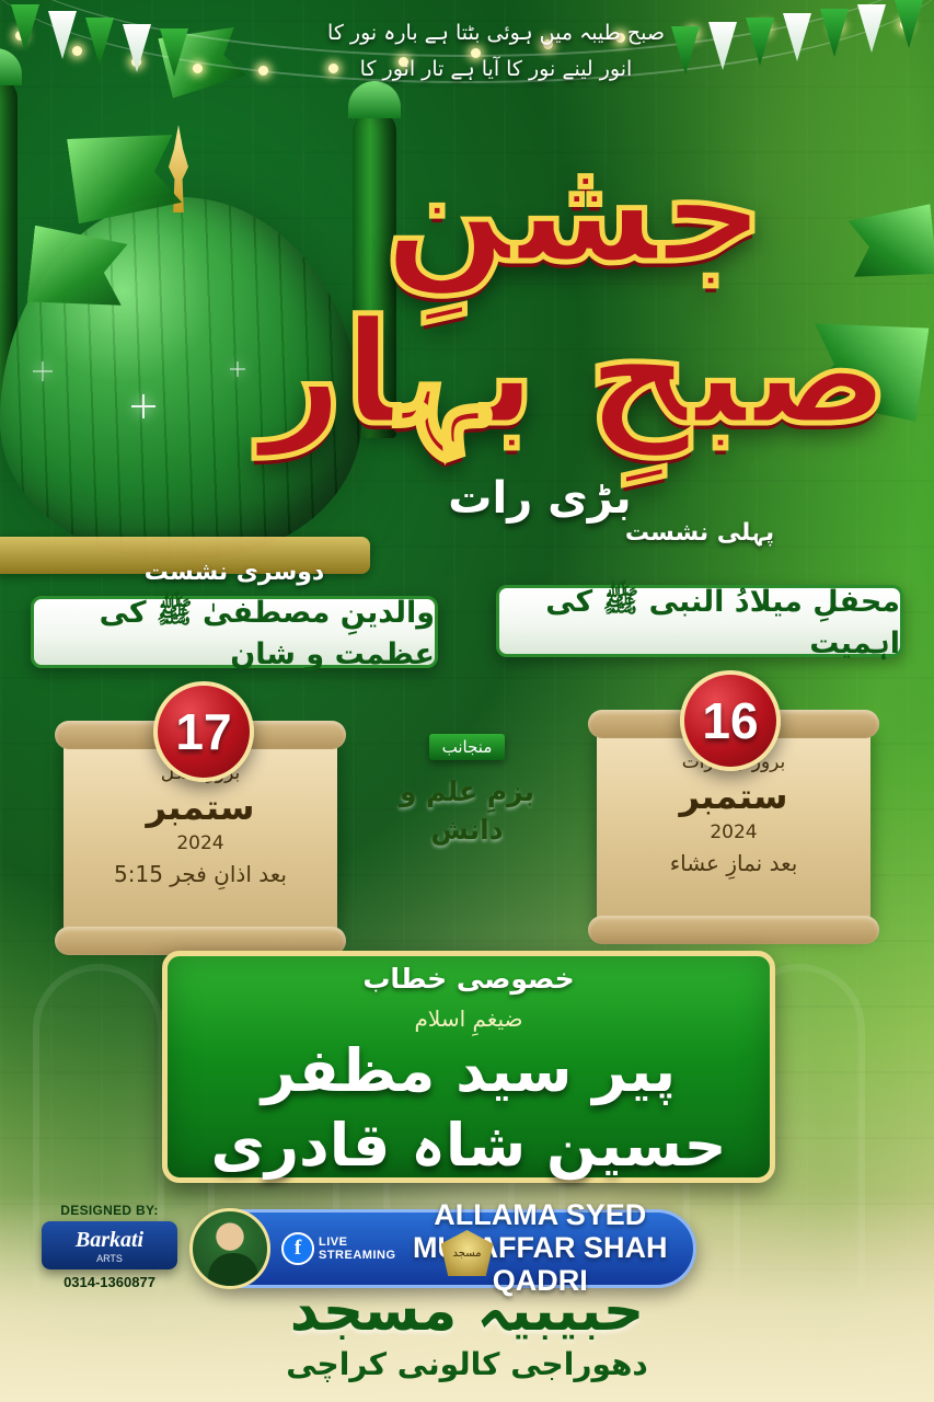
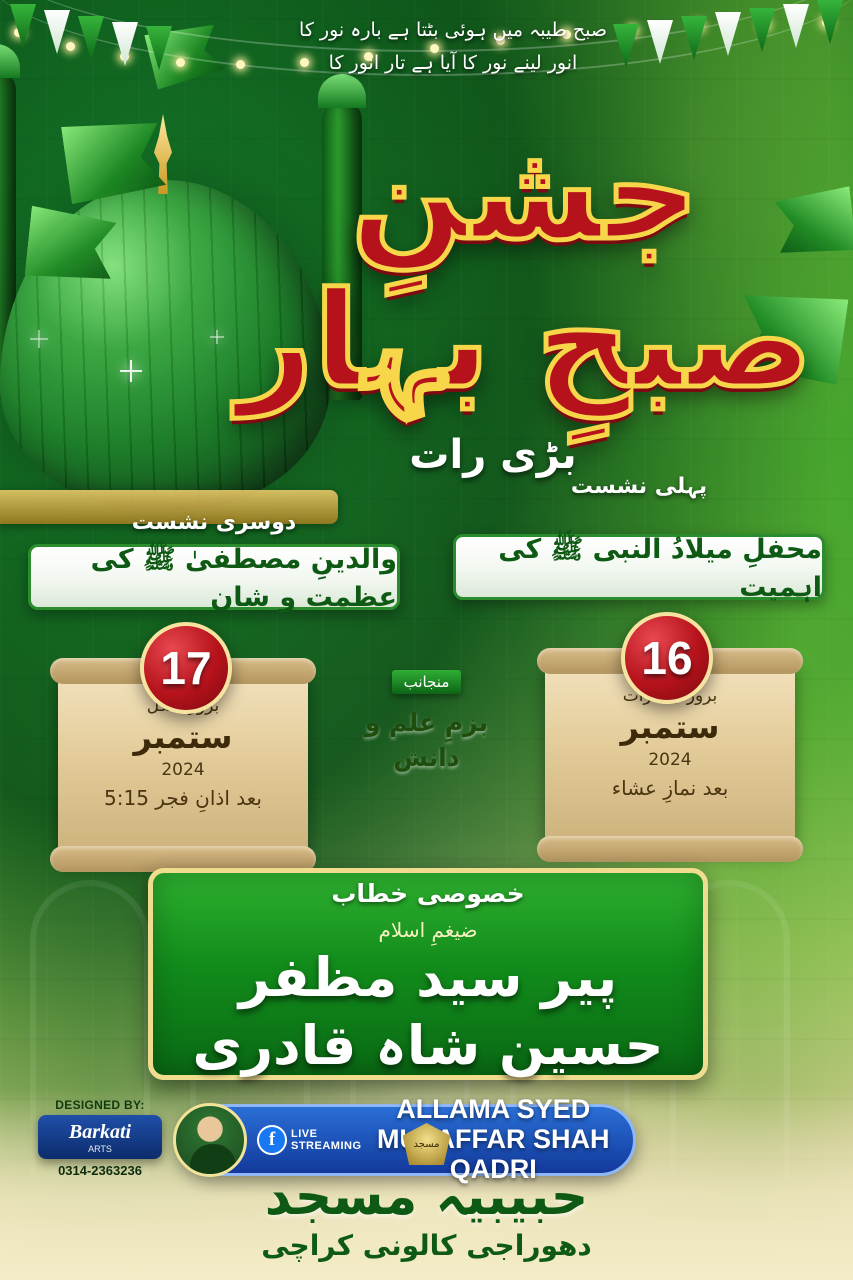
  صبح طیبہ میں ہوئی بٹتا ہے بارہ نور کا
  انور لینے نور کا آیا ہے تار انور کا
  جشنِ صبحِ بہار
  بڑی رات
  پہلی نشست
  محفلِ میلادُ النبی ﷺ کی اہمیت
  دوسری نشست
  والدینِ مصطفیٰ ﷺ کی عظمت و شان
  ستمبر
  2024
  بعد نمازِ عشاء
  16
  ستمبر
  2024
  بعد اذانِ فجر 5:15
  17
  منجانب
  بزمِ علم و
  دانش
  خصوصی خطاب
  ضیغمِ اسلام
  پیر سید مظفر حسین شاہ قادری
  DESIGNED BY:
  Barkati
  ARTS
- 0314-1360877
+ 0314-2363236
  f
  LIVE
  STREAMING
  ALLAMA SYED
  MFFAR SHAH QADRI
  مسجد
  حبیبیہ مسجد
  دھوراجی کالونی کراچی
